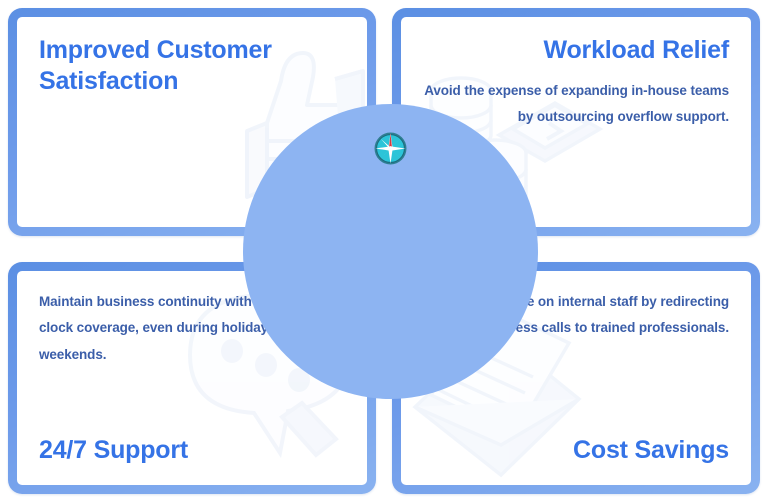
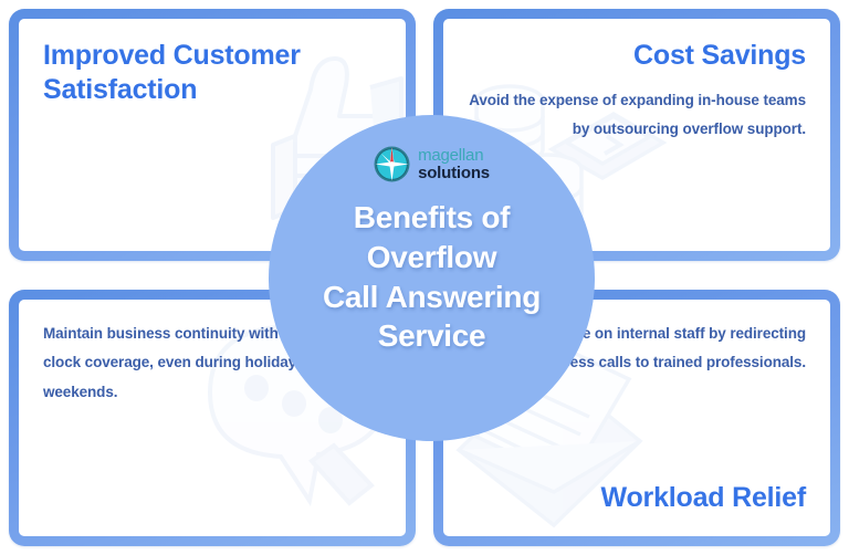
  Improved Customer Satisfaction
- Workload Relief
+ Cost Savings
  Avoid the expense of expanding in-house teams by outsourcing overflow support.
  Maintain business continuity withclock coverage, even during holida weekends.
- 24/7 Support
  e on internal staff by redirecting ess calls to trained professionals.
- Cost Savings
+ Workload Relief
+ magellan
+ solutions
+ Benefits of
+ Overflow
+ Call Answering
+ Service
